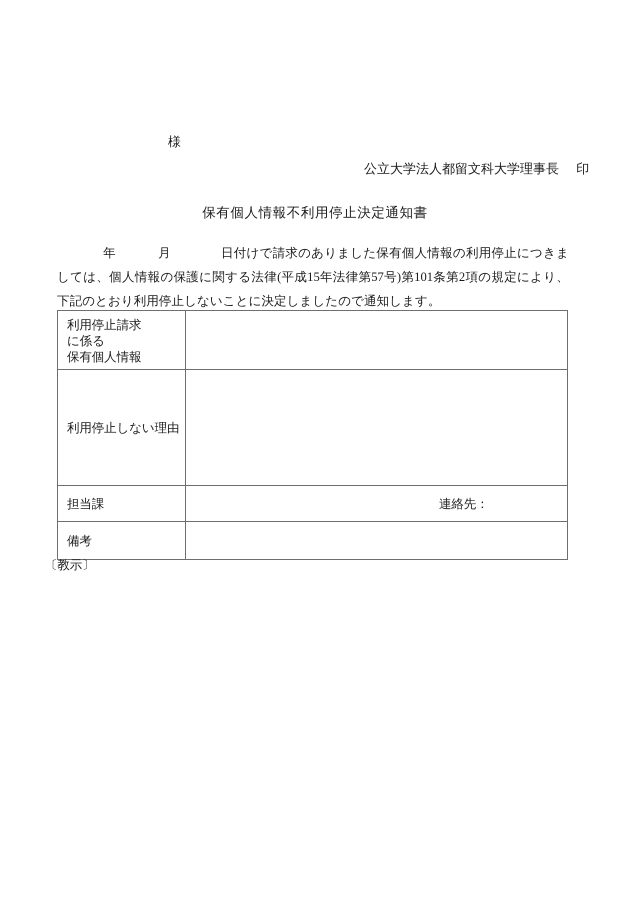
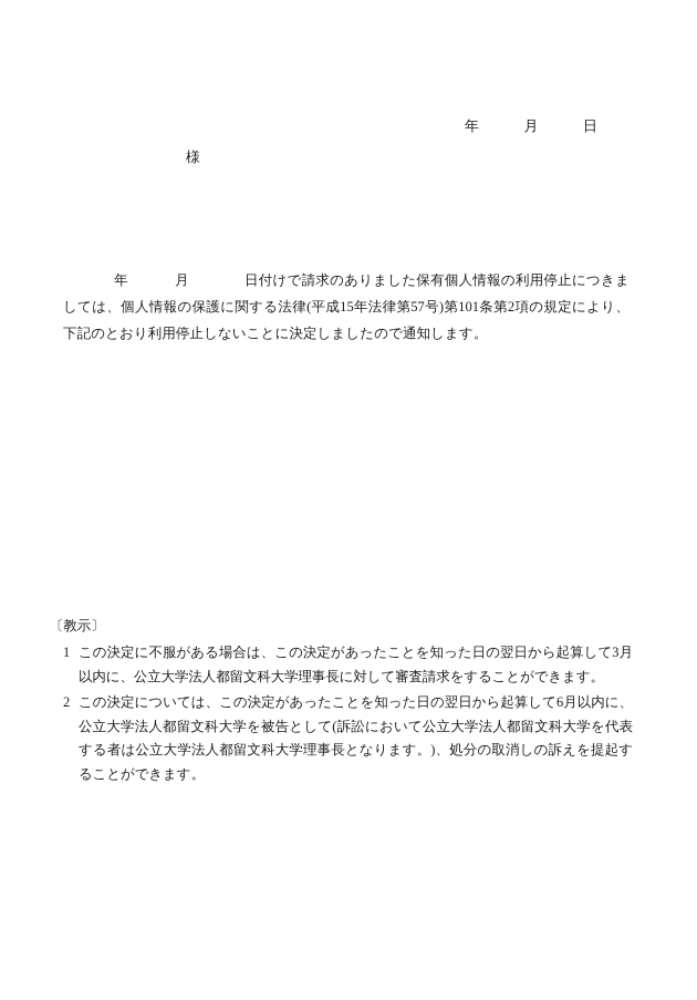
+ 年 月 日
  様
- 公立大学法人都留文科大学理事長 印
- 保有個人情報不利用停止決定通知書
  年 月 日付けで請求のありました保有個人情報の利用停止につきましては、個人情報の保護に関する法律(平成15年法律第57号)第101条第2項の規定により、下記のとおり利用停止しないことに決定しましたので通知します。
- 利用停止請求 に係る 保有個人情報
- 利用停止しない理由
- 担当課	連絡先：
- 備考
  〔教示〕
+ 1
+ この決定に不服がある場合は、この決定があったことを知った日の翌日から起算して3月以内に、公立大学法人都留文科大学理事長に対して審査請求をすることができます。
+ 2
+ この決定については、この決定があったことを知った日の翌日から起算して6月以内に、公立大学法人都留文科大学を被告として(訴訟において公立大学法人都留文科大学を代表する者は公立大学法人都留文科大学理事長となります。)、処分の取消しの訴えを提起することができます。
